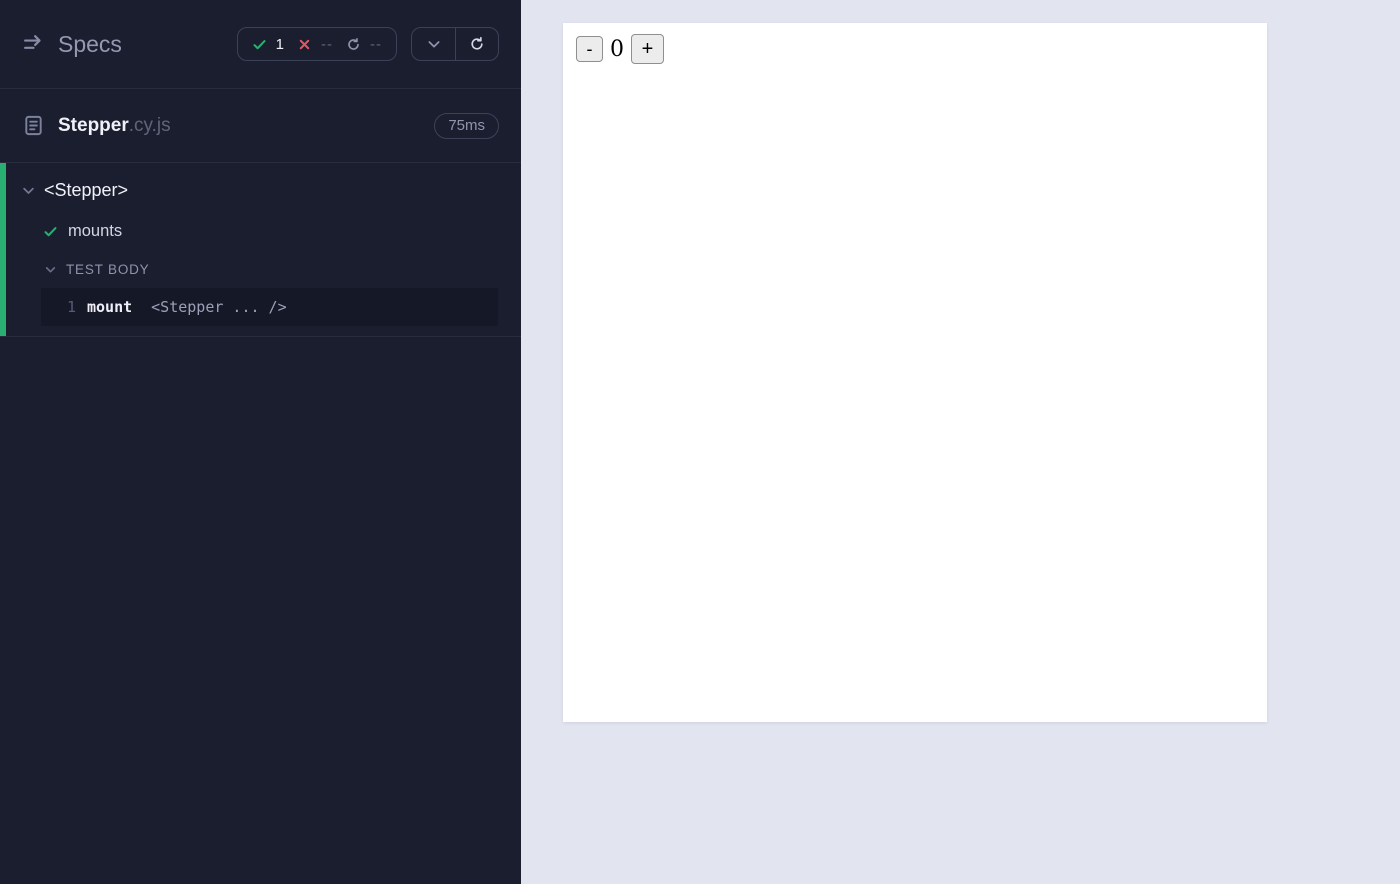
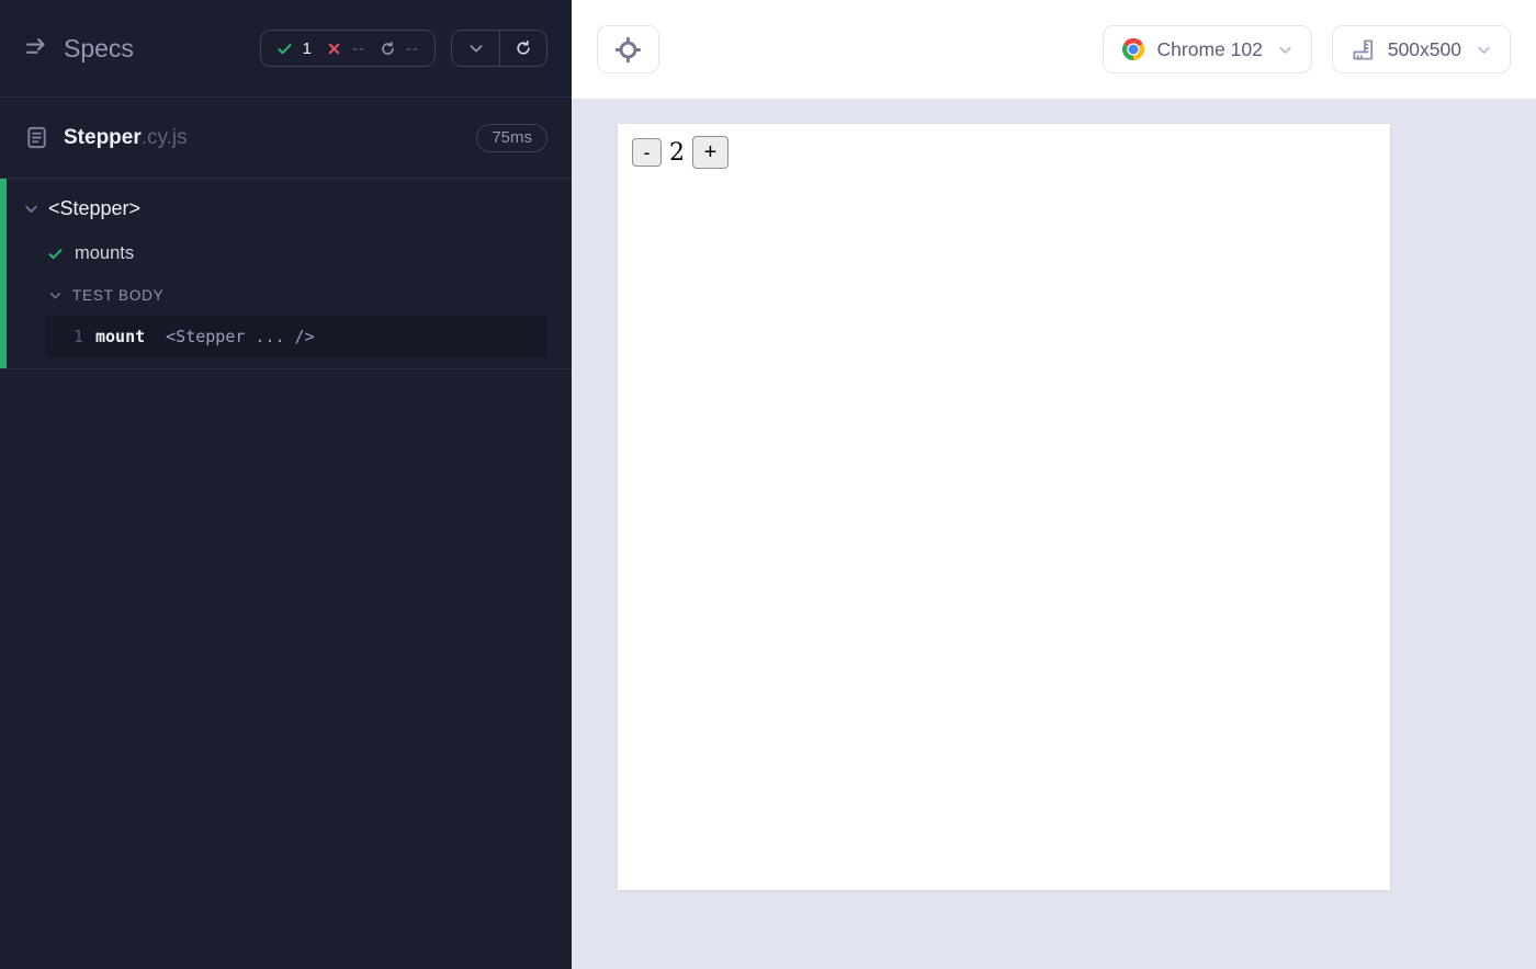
  Specs
  1
  --
  --
  Stepper
  .cy.js
  75ms
  <Stepper>
  mounts
  TEST BODY
  1
  mount
  <Stepper ... />
+ Chrome 102
+ 500x500
  -
- 0
+ 2
  +
